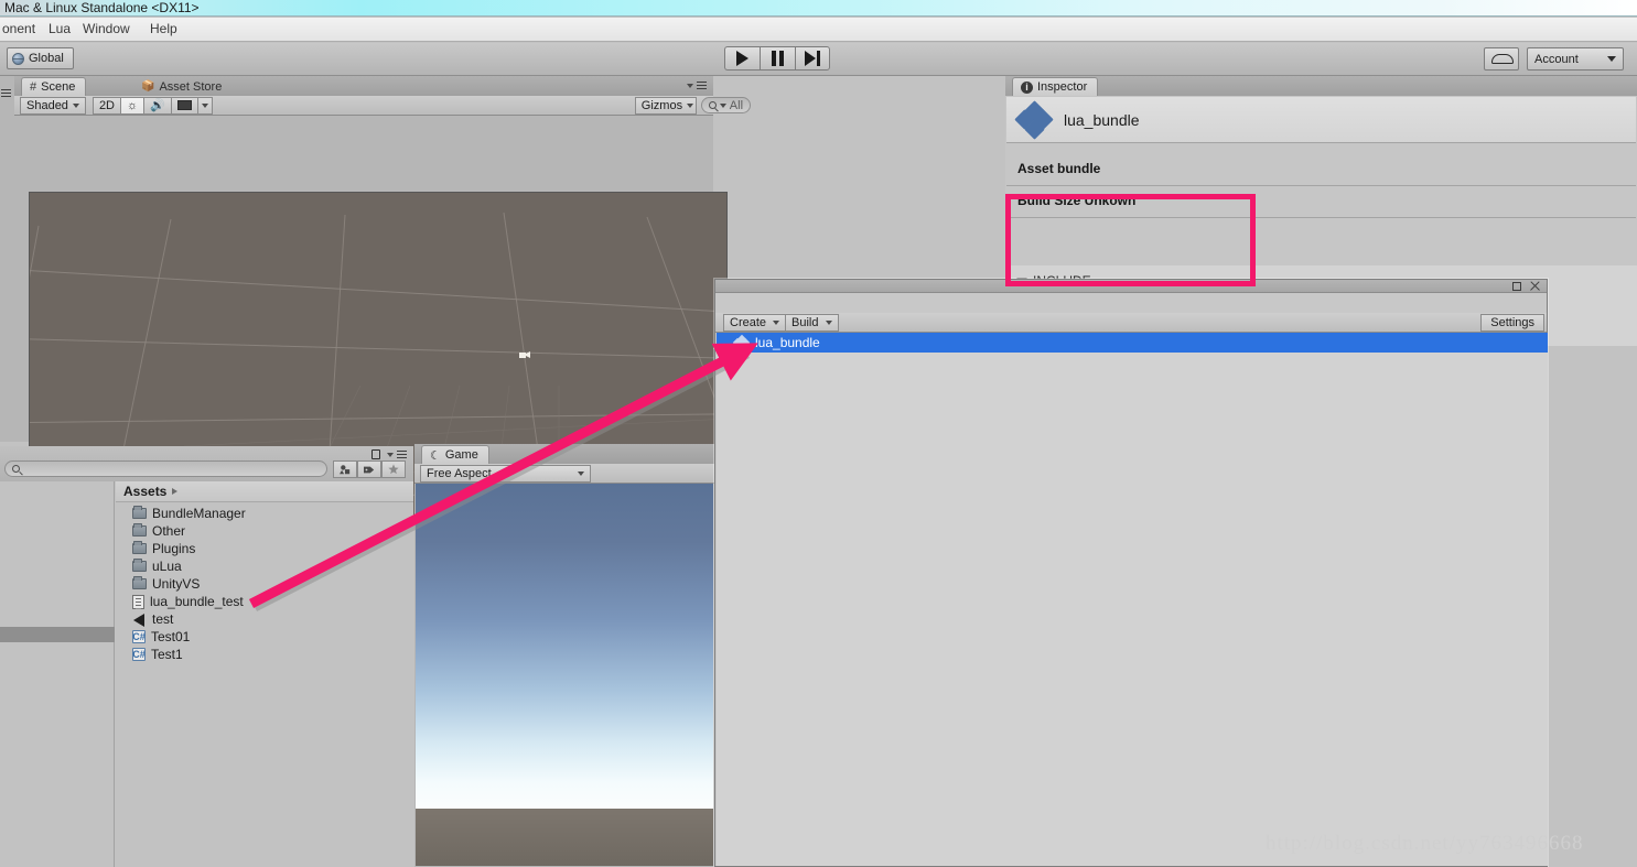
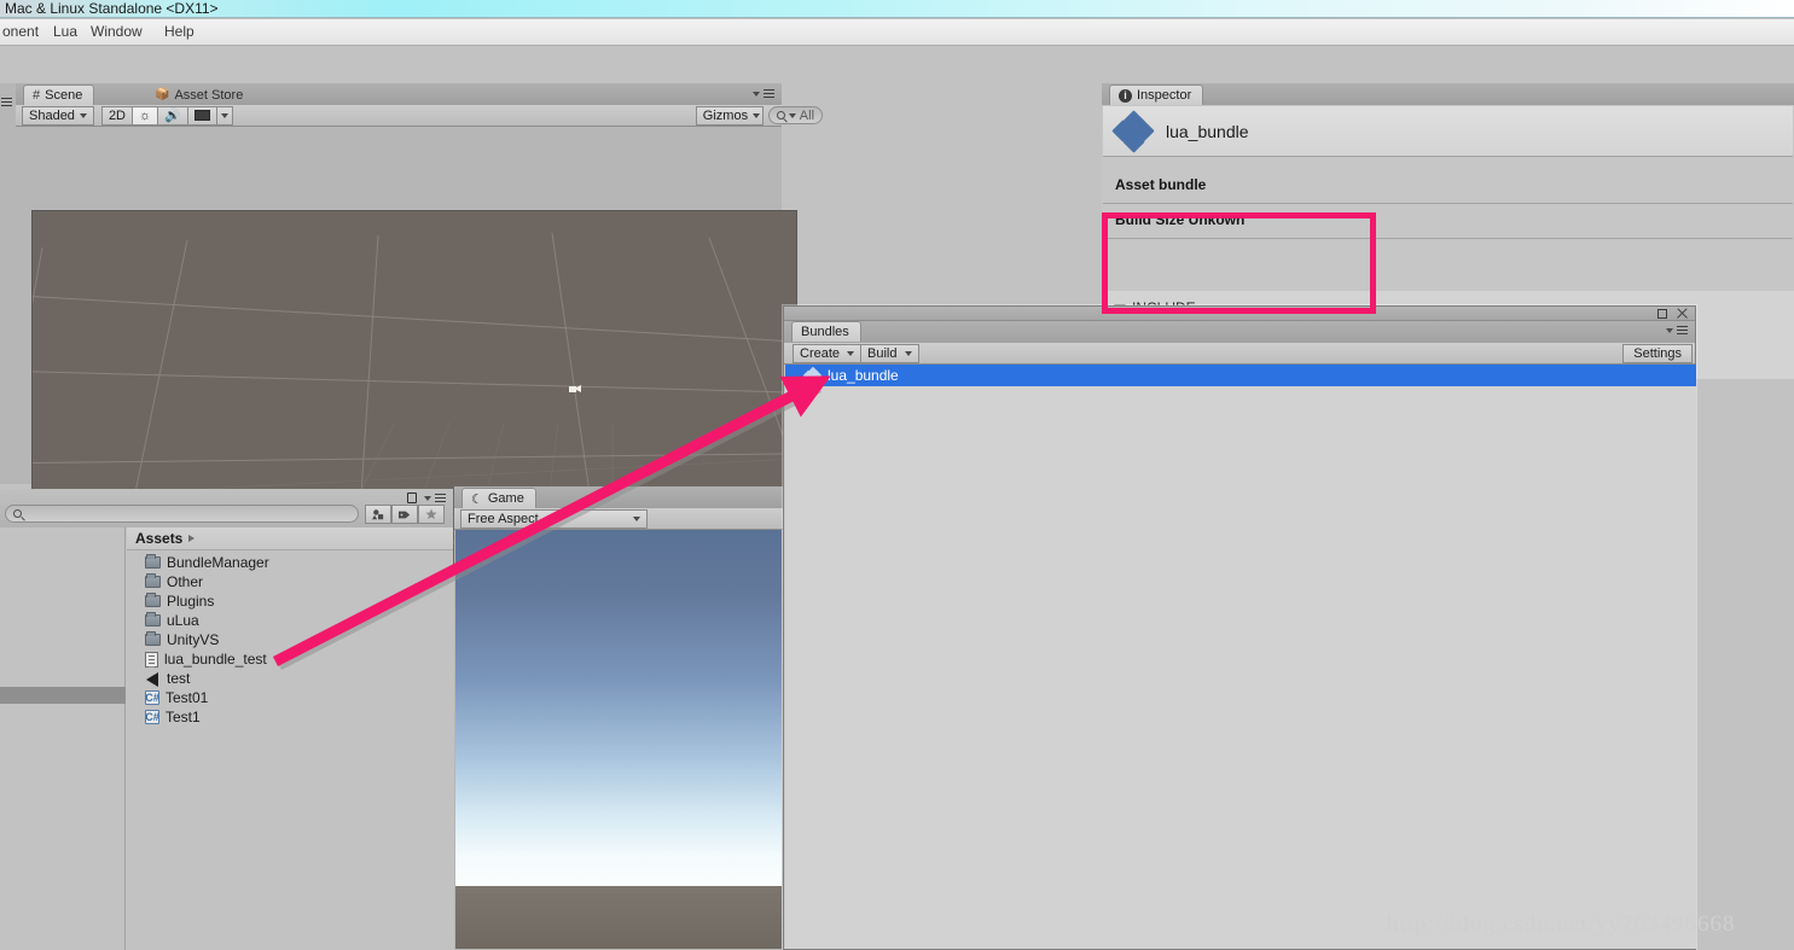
  Mac & Linux Standalone <DX11>
  onent
  Lua
  Window
  Help
- Global
- Account
  #
  Scene
  📦
  Asset Store
  Shaded
  2D
  ☼
  🔊
  Gizmos
  All
  Assets
  BundleManager
  Other
  Plugins
  uLua
  UnityVS
  lua_bundle_test
  test
  C#
  Test01
  C#
  Test1
  ☾
  Game
  Free Aspect
  i
  Inspector
  lua_bundle
  Asset bundle
  Build Size Unkown
+ Bundles
  Create
  Build
  Settings
  lua_bundle
